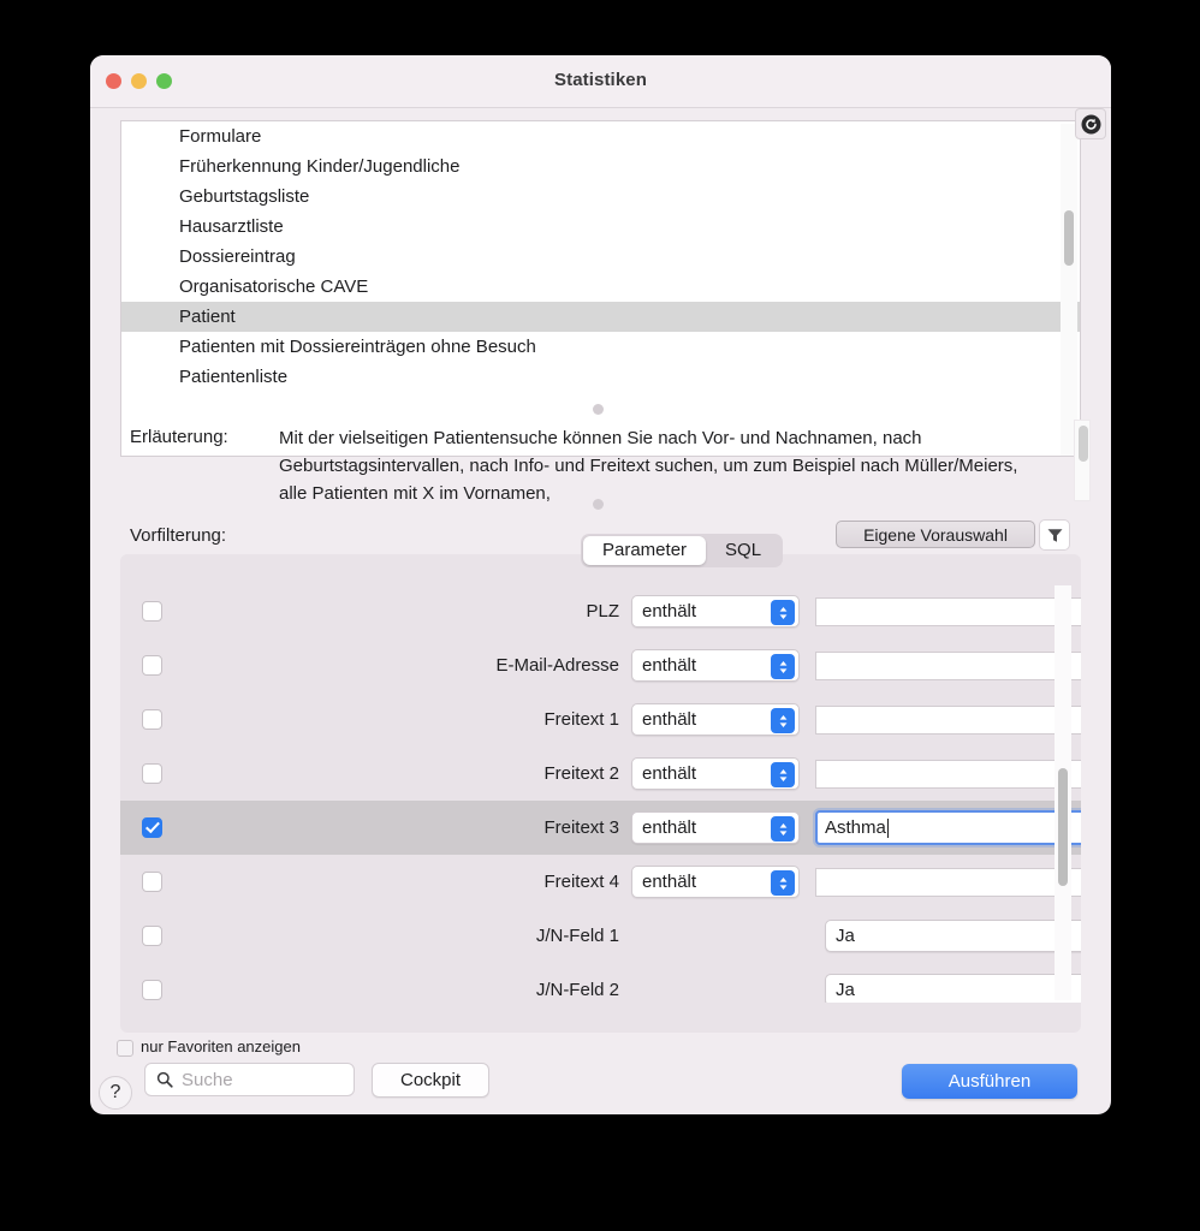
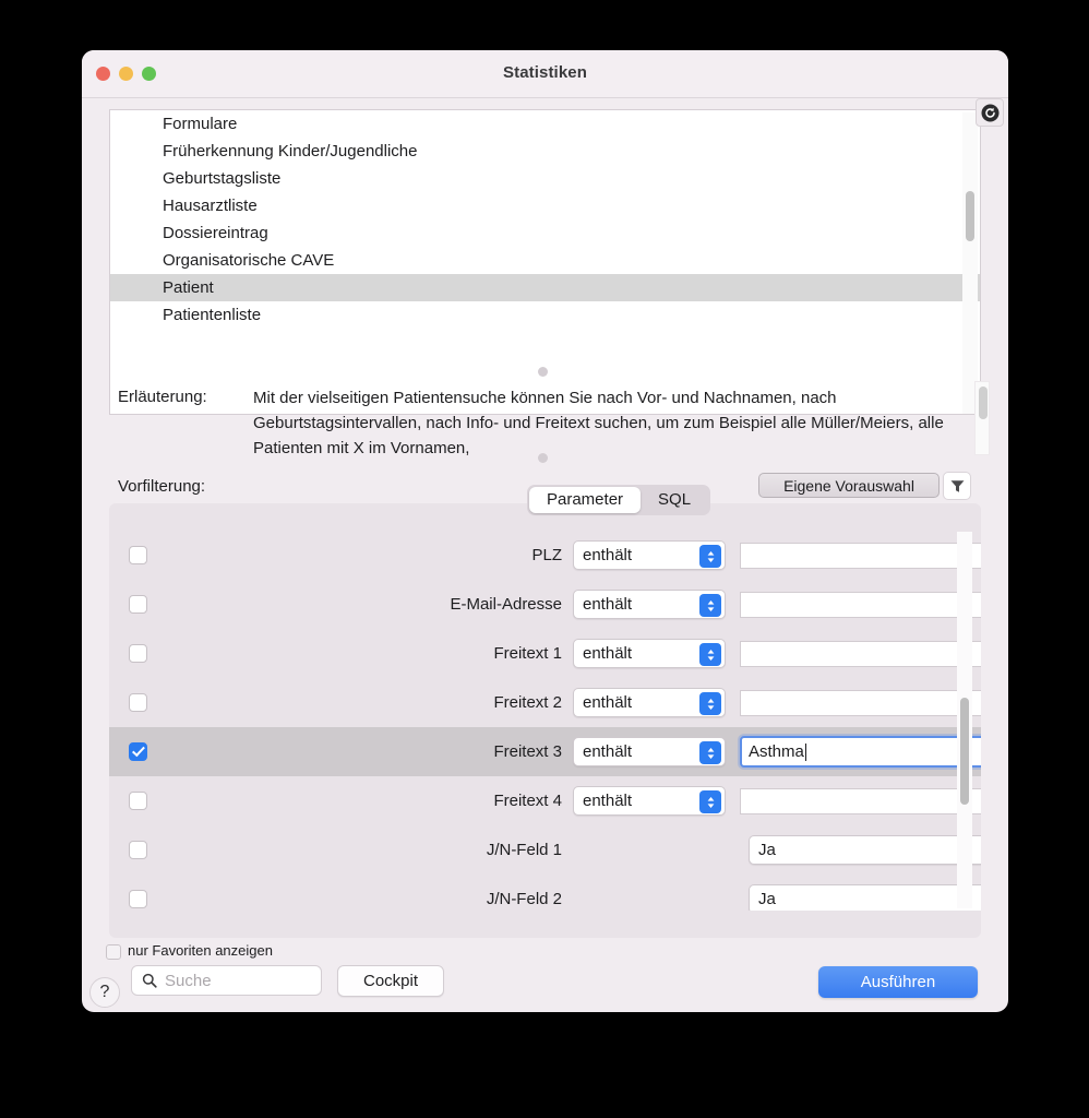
  Statistiken
  Formulare
  Früherkennung Kinder/Jugendliche
  Geburtstagsliste
  Hausarztliste
  Dossiereintrag
  Organisatorische CAVE
  Patient
- Patienten mit Dossiereinträgen ohne Besuch
  Patientenliste
  Erläuterung:
- Mit der vielseitigen Patientensuche können Sie nach Vor- und Nachnamen, nach Geburtstagsintervallen, nach Info- und Freitext suchen, um zum Beispiel nach Müller/Meiers, alle Patienten mit X im Vornamen,
+ Mit der vielseitigen Patientensuche können Sie nach Vor- und Nachnamen, nach Geburtstagsintervallen, nach Info- und Freitext suchen, um zum Beispiel alle Müller/Meiers, alle Patienten mit X im Vornamen,
  Vorfilterung:
  Eigene Vorauswahl
  Parameter
  SQL
  PLZ
  enthält
  E-Mail-Adresse
  enthält
  Freitext 1
  enthält
  Freitext 2
  enthält
  Freitext 3
  enthält
  Asthma
  Freitext 4
  enthält
  J/N-Feld 1
  Ja
  J/N-Feld 2
  Ja
  nur Favoriten anzeigen
  ?
  Suche
  Cockpit
  Ausführen
